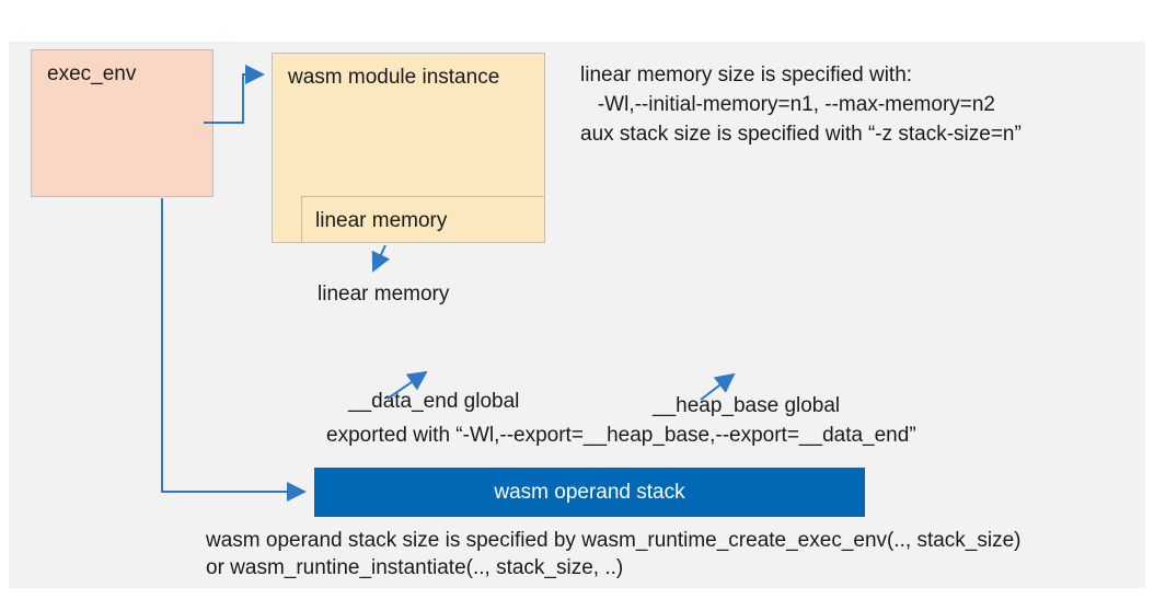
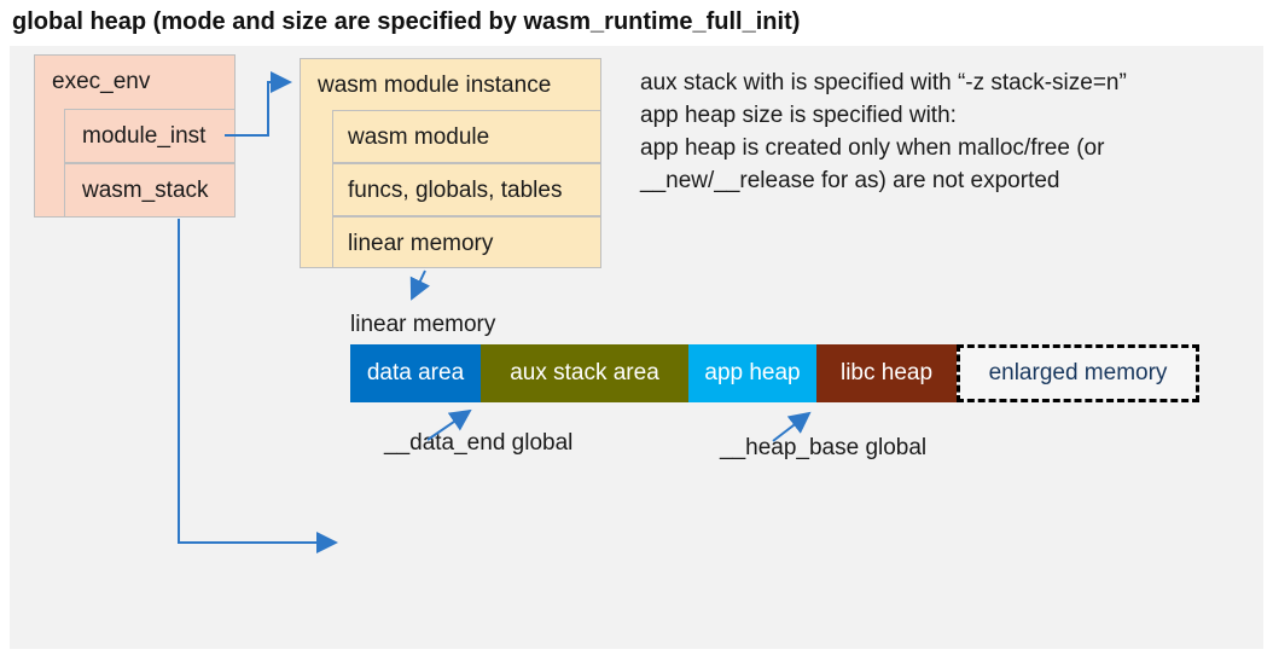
+ global heap (mode and size are specified by wasm_runtime_full_init)
  exec_env
+ module_inst
+ wasm_stack
  wasm module instance
+ wasm module
+ funcs, globals, tables
  linear memory
- linear memory size is specified with:
- -Wl,--initial-memory=n1, --max-memory=n2
- aux stack size is specified with “-z stack-size=n”
+ aux stack with is specified with “-z stack-size=n”
+ app heap size is specified with:
+ app heap is created only when malloc/free (or
+ __new/__release for as) are not exported
  linear memory
+ data area
+ aux stack area
+ app heap
+ libc heap
+ enlarged memory
  __data_end global
  __heap_base global
- exported with “-Wl,--export=__heap_base,--export=__data_end”
- wasm operand stack
- wasm operand stack size is specified by wasm_runtime_create_exec_env(.., stack_size)
- or wasm_runtine_instantiate(.., stack_size, ..)
